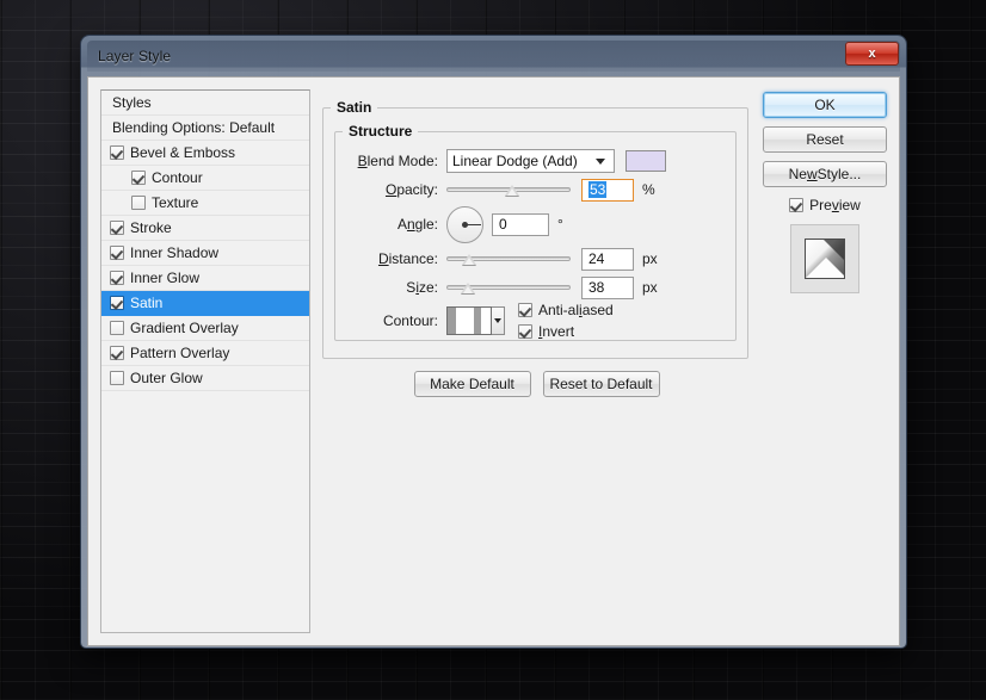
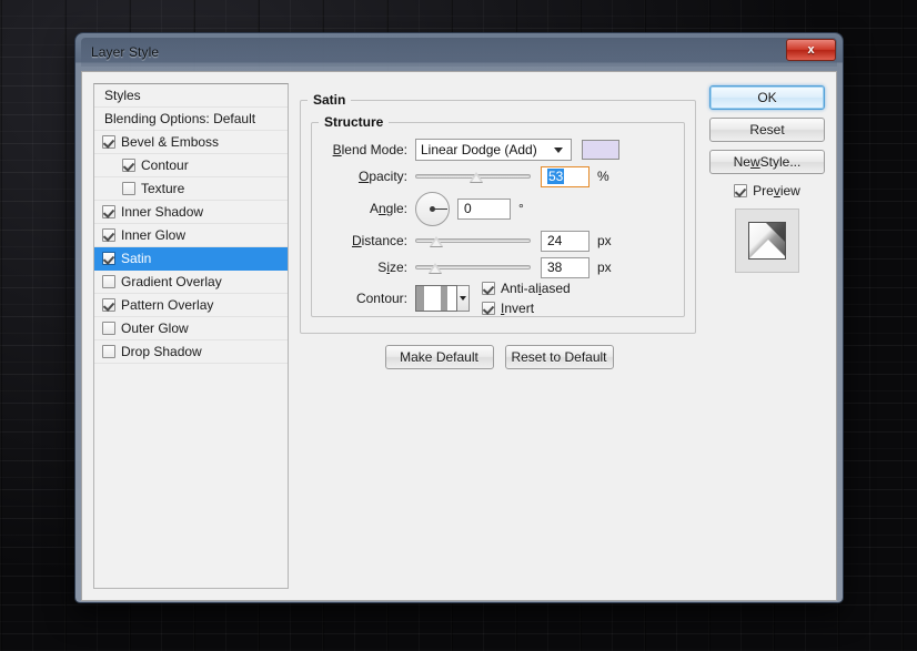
  Layer Style
  x
  Styles
  Blending Options: Default
  Bevel & Emboss
  Contour
  Texture
- Stroke
  Inner Shadow
  Inner Glow
  Satin
  Gradient Overlay
  Pattern Overlay
  Outer Glow
+ Drop Shadow
  Satin
  Structure
  Blend Mode:
  Linear Dodge (Add)
  Opacity:
  53
  %
  Angle:
  0
  °
  Distance:
  24
  px
  Size:
  38
  px
  Contour:
  Anti-aliased
  Invert
  Make Default
  Reset to Default
  OK
  Reset
  Ne
  w
  Style...
  Preview
